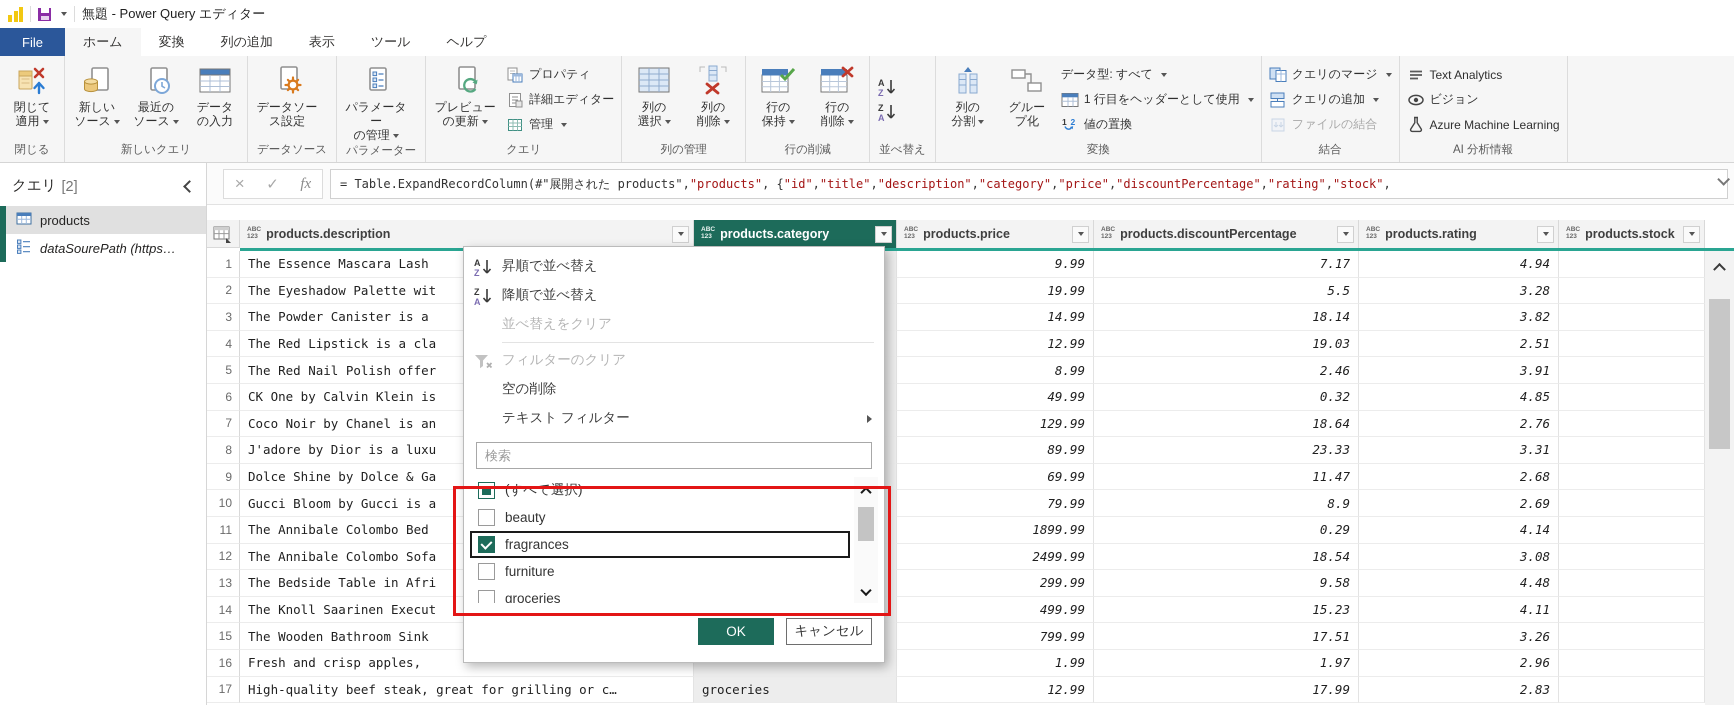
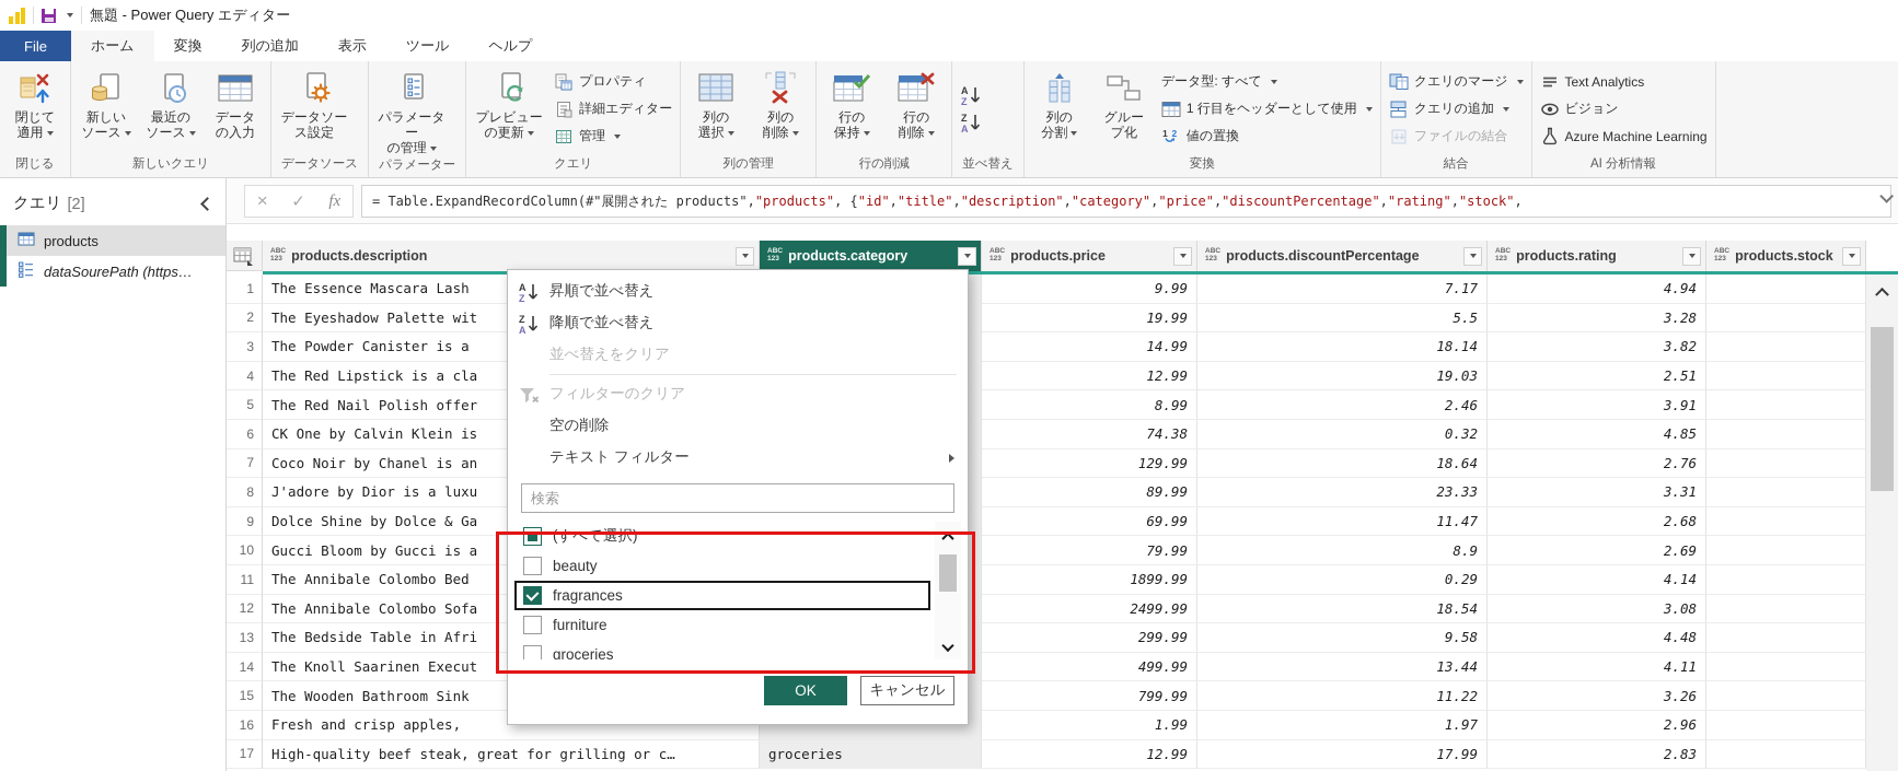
  無題 - Power Query エディター
  File
  ホーム
  変換
  列の追加
  表示
  ツール
  ヘルプ
  閉じて
  適用
  閉じる
  新しい
  ソース
  最近の
  ソース
  データ
  の入力
  新しいクエリ
  データソー
  ス設定
  データソース
  パラメーター
  の管理
  パラメーター
  プレビュー
  の更新
  プロパティ
  詳細エディター
  管理
  クエリ
  列の
  選択
  列の
  削除
  列の管理
  行の
  保持
  行の
  削除
  行の削減
  A
  Z
  Z
  A
  並べ替え
  列の
  分割
  グルー
  プ化
  データ型: すべて
  1 行目をヘッダーとして使用
  1
  2
  値の置換
  変換
  クエリのマージ
  クエリの追加
  ファイルの結合
  結合
  Text Analytics
  ビジョン
  Azure Machine Learning
  AI 分析情報
  ×
  ✓
  fx
  = Table.ExpandRecordColumn(#"展開された products",
  "products"
  , {
  "id"
  ,
  "title"
  ,
  "description"
  ,
  "category"
  ,
  "price"
  ,
  "discountPercentage"
  ,
  "rating"
  ,
  "stock"
  ,
  クエリ
  [2]
  products
  dataSourePath (https…
  products.description
  products.category
  products.price
  products.discountPercentage
  products.rating
  products.stock
  1
  The Essence Mascara Lash
  9.99
  7.17
  4.94
  2
  The Eyeshadow Palette wit
  19.99
  5.5
  3.28
  3
  The Powder Canister is a
  14.99
  18.14
  3.82
  4
  The Red Lipstick is a cla
  12.99
  19.03
  2.51
  5
  The Red Nail Polish offer
  8.99
  2.46
  3.91
  6
  CK One by Calvin Klein is
- 49.99
+ 74.38
  0.32
  4.85
  7
  Coco Noir by Chanel is an
  129.99
  18.64
  2.76
  8
  J'adore by Dior is a luxu
  89.99
  23.33
  3.31
  9
  Dolce Shine by Dolce & Ga
  69.99
  11.47
  2.68
  10
  Gucci Bloom by Gucci is a
  79.99
  8.9
  2.69
  11
  The Annibale Colombo Bed
  1899.99
  0.29
  4.14
  12
  The Annibale Colombo Sofa
  2499.99
  18.54
  3.08
  13
  The Bedside Table in Afri
  299.99
  9.58
  4.48
  14
  The Knoll Saarinen Execut
  499.99
- 15.23
+ 13.44
  4.11
  15
  The Wooden Bathroom Sink
  799.99
- 17.51
+ 11.22
  3.26
  16
  Fresh and crisp apples,
  1.99
  1.97
  2.96
  17
  High-quality beef steak, great for grilling or c…
  groceries
  12.99
  17.99
  2.83
  A
  Z
  昇順で並べ替え
  Z
  A
  降順で並べ替え
  並べ替えをクリア
  フィルターのクリア
  空の削除
  テキスト フィルター
  検索
  (すべて選択)
  beauty
  fragrances
  furniture
  groceries
  OK
  キャンセル
